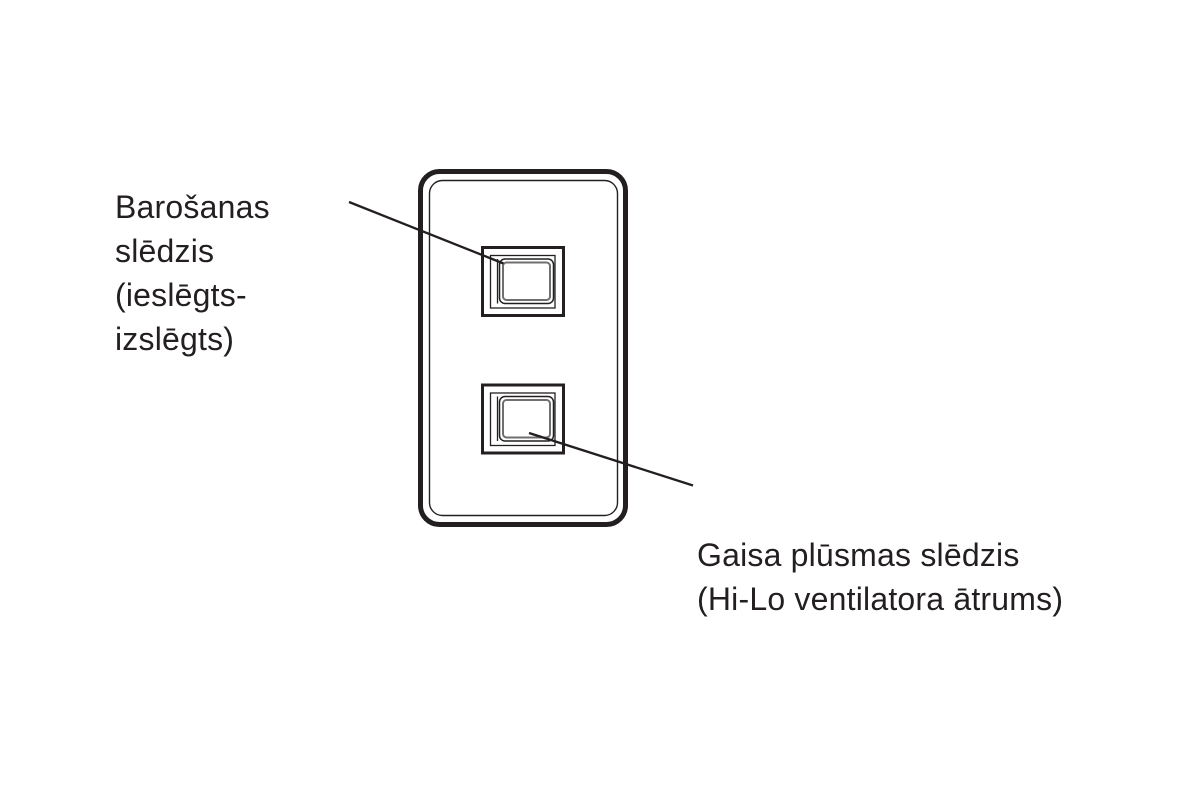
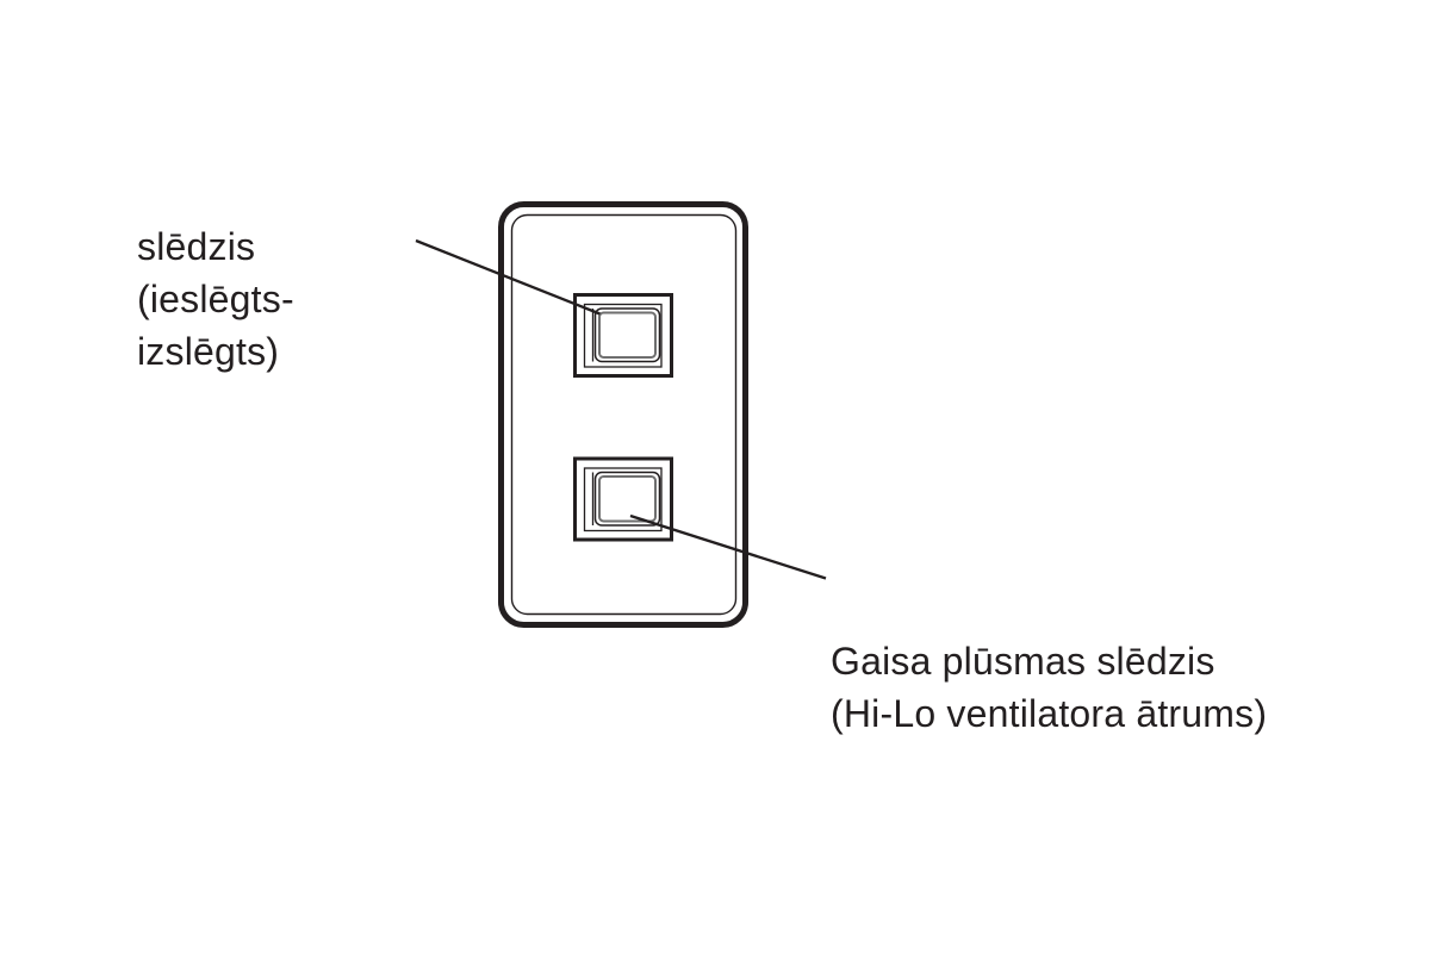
- Barošanas
  slēdzis
  (ieslēgts-
  izslēgts)
  Gaisa plūsmas slēdzis
  (Hi-Lo ventilatora ātrums)
